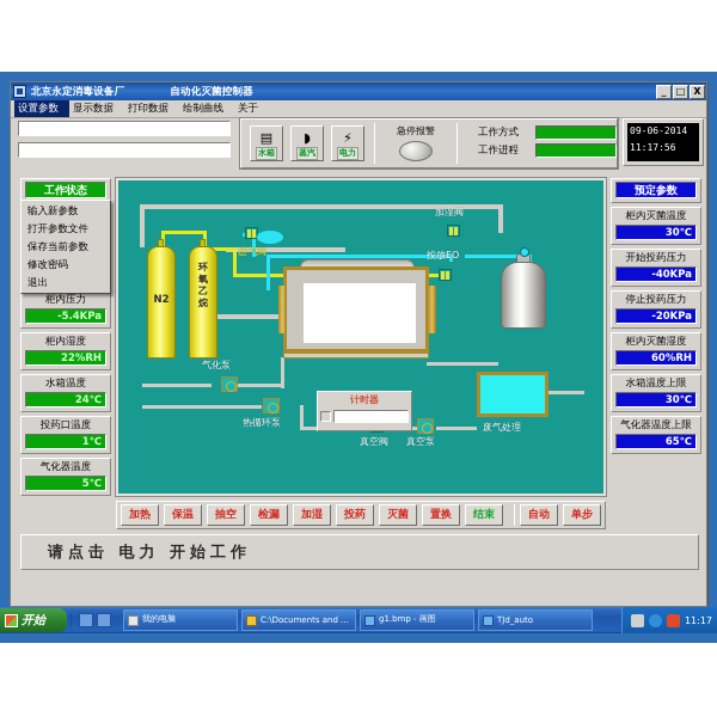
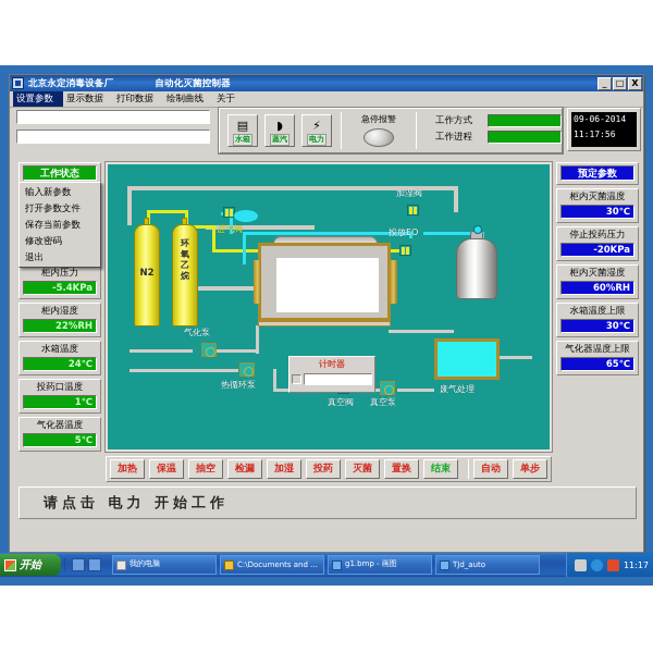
  北京永定消毒设备厂
  自动化灭菌控制器
  _
  □
  X
  设置参数
  显示数据
  打印数据
  绘制曲线
  关于
  ▤
  水箱
  ◗
  蒸汽
  ⚡
  电力
  急停报警
  工作方式
  工作进程
  09-06-2014
  11:17:56
  工作状态
  柜内压力
  -5.4KPa
  柜内湿度
  22%RH
  水箱温度
  24℃
  投药口温度
  1℃
  气化器温度
  5℃
  预定参数
  柜内灭菌温度
  30℃
- 开始投药压力
- -40KPa
  停止投药压力
  -20KPa
  柜内灭菌湿度
  60%RH
  水箱温度上限
  30℃
  气化器温度上限
  65℃
  N2
  环氧乙烷
  投放EO
  进气阀
  加湿阀
  气化泵
  热循环泵
  真空阀
  真空泵
  废气处理
  计时器
  加热
  保温
  抽空
  检漏
  加湿
  投药
  灭菌
  置换
  结束
  自动
  单步
  请点击 电力 开始工作
  输入新参数
  打开参数文件
  保存当前参数
  修改密码
  退出
  开始
  我的电脑
  C:\Documents and ...
  g1.bmp - 画图
  TJd_auto
  11:17
